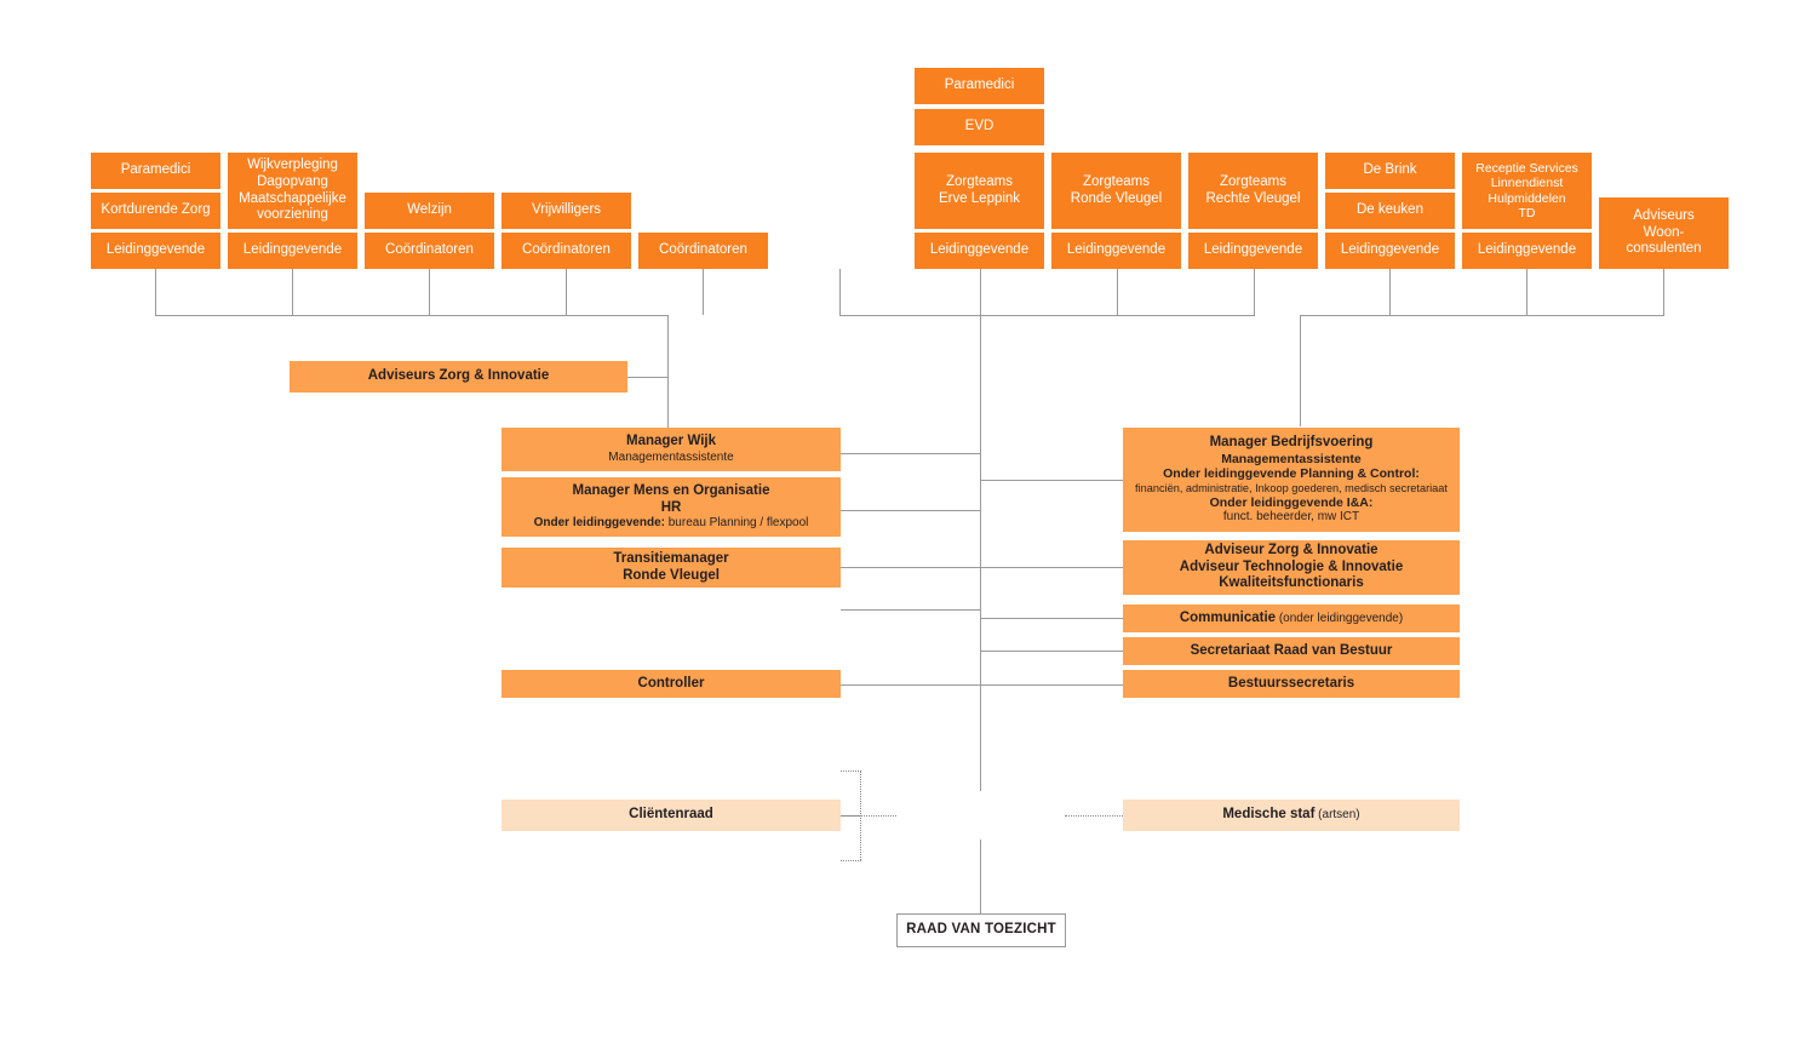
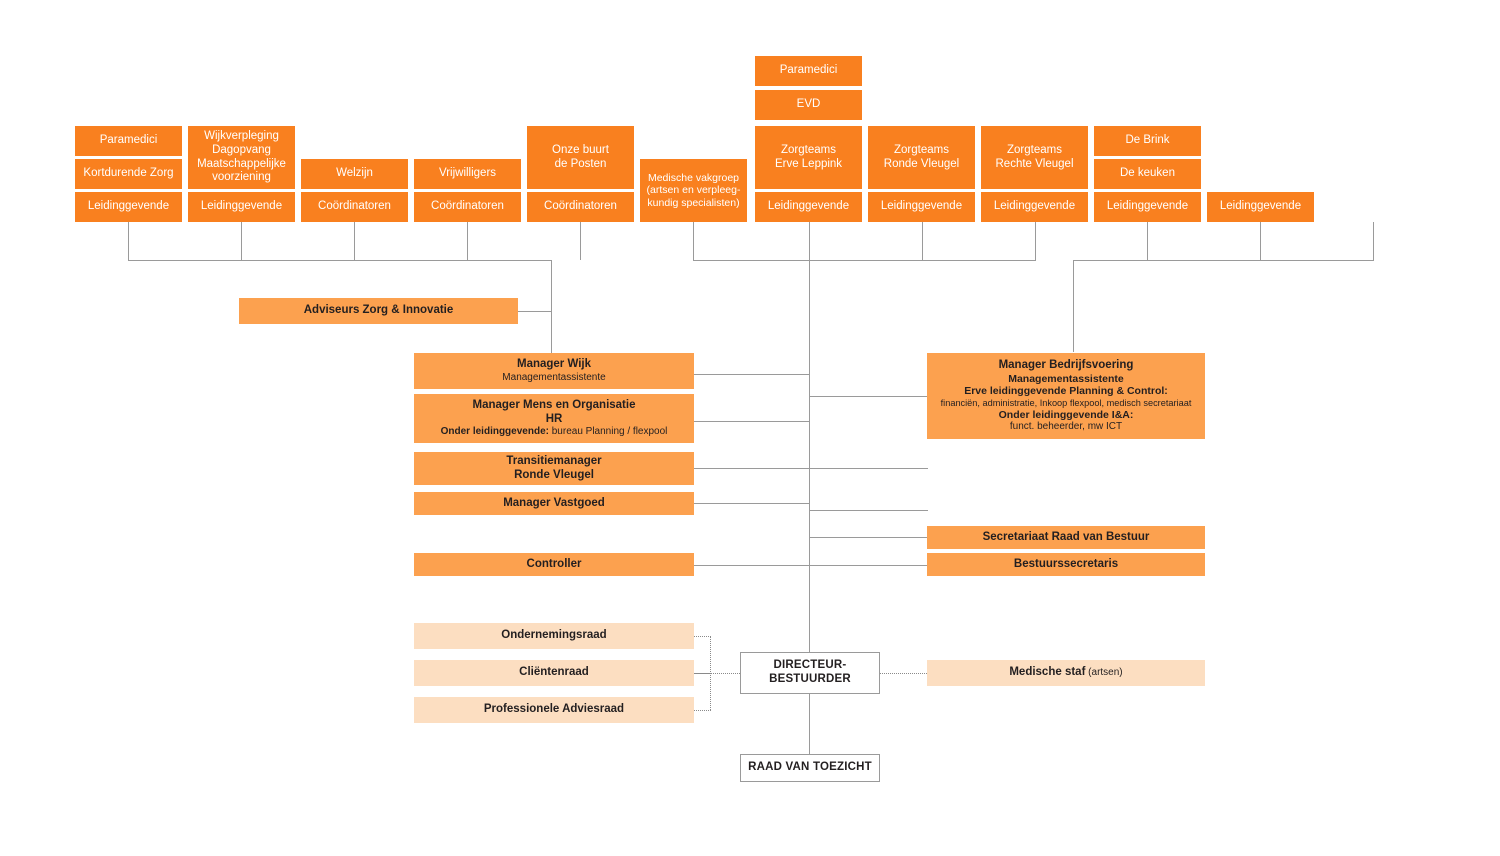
  Paramedici
  Kortdurende Zorg
  Leidinggevende
  Wijkverpleging
  Dagopvang
  Maatschappelijke
  voorziening
  Leidinggevende
  Welzijn
  Coördinatoren
  Vrijwilligers
  Coördinatoren
+ Onze buurt
+ de Posten
  Coördinatoren
+ Medische vakgroep
+ (artsen en verpleeg-
+ kundig specialisten)
  Paramedici
  EVD
  Zorgteams
  Erve Leppink
  Leidinggevende
  Zorgteams
  Ronde Vleugel
  Leidinggevende
  Zorgteams
  Rechte Vleugel
  Leidinggevende
  De Brink
  De keuken
  Leidinggevende
- Receptie Services
- Linnendienst
- Hulpmiddelen
- TD
  Leidinggevende
- Adviseurs
- Woon-
- consulenten
  Adviseurs Zorg & Innovatie
  Manager Wijk
  Managementassistente
  Manager Mens en Organisatie
  HR
  Onder leidinggevende: bureau Planning / flexpool
  Transitiemanager
  Ronde Vleugel
+ Manager Vastgoed
  Controller
  Manager Bedrijfsvoering
  Managementassistente
- Onder leidinggevende Planning & Control:
+ Erve leidinggevende Planning & Control:
- financiën, administratie, Inkoop goederen, medisch secretariaat
+ financiën, administratie, Inkoop flexpool, medisch secretariaat
  Onder leidinggevende I&A:
  funct. beheerder, mw ICT
- Adviseur Zorg & Innovatie
- Adviseur Technologie & Innovatie
- Kwaliteitsfunctionaris
- Communicatie (onder leidinggevende)
  Secretariaat Raad van Bestuur
  Bestuurssecretaris
+ Ondernemingsraad
  Cliëntenraad
+ Professionele Adviesraad
  Medische staf (artsen)
+ DIRECTEUR-
+ BESTUURDER
  RAAD VAN TOEZICHT
